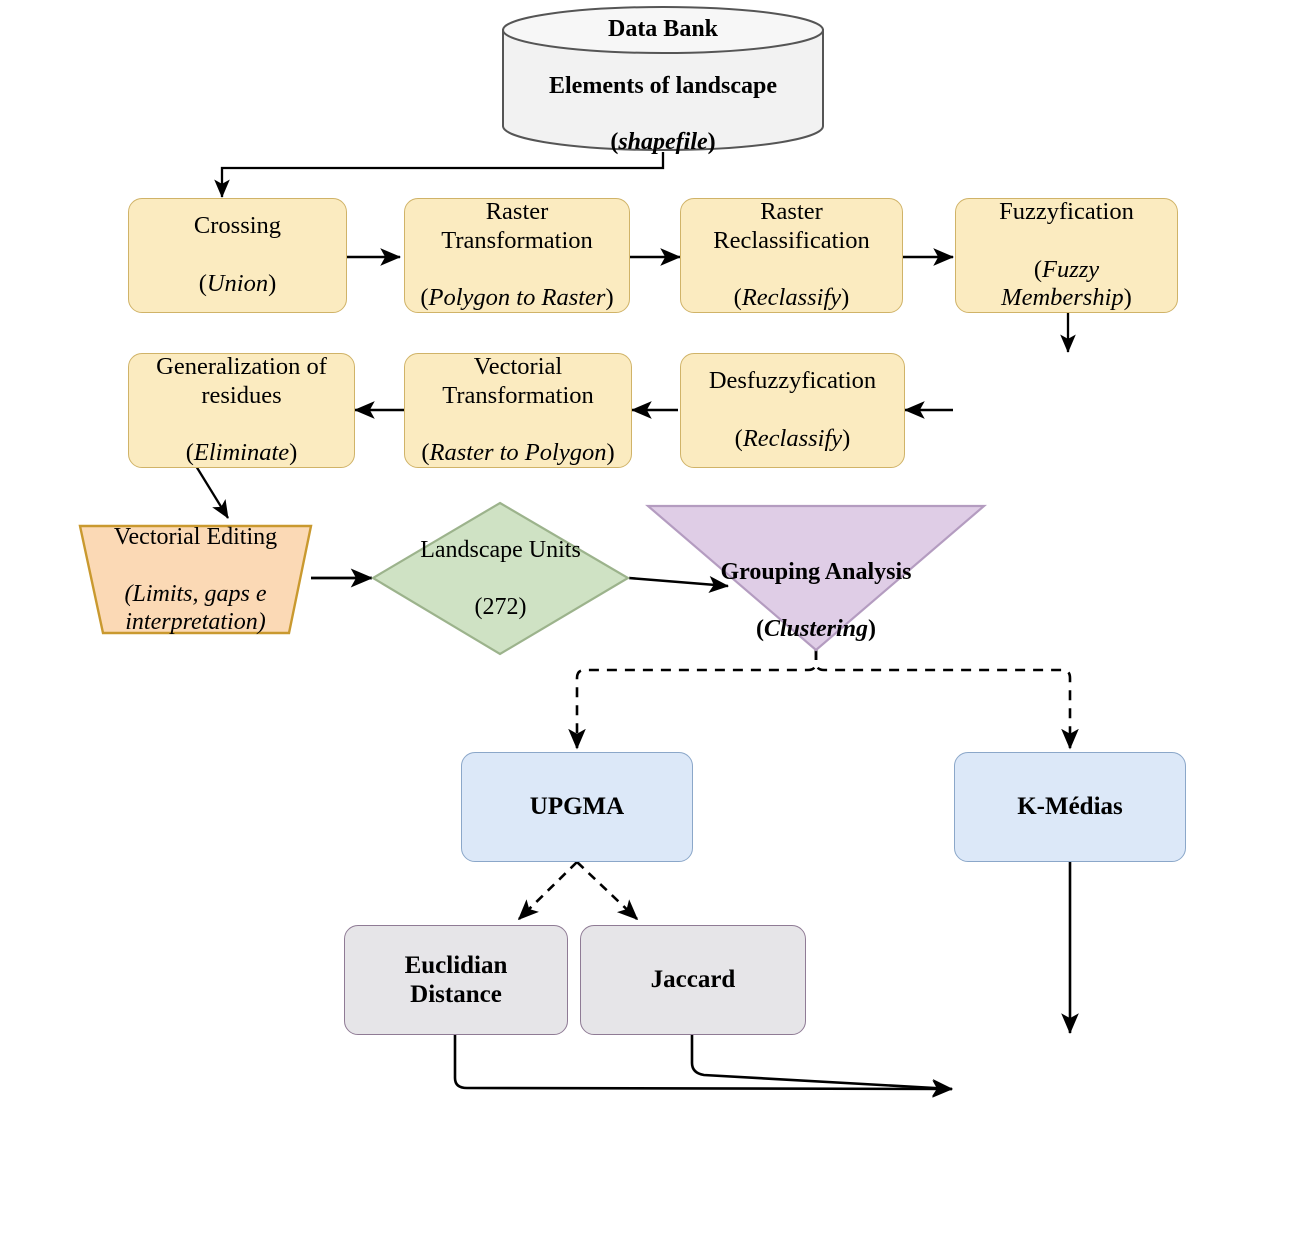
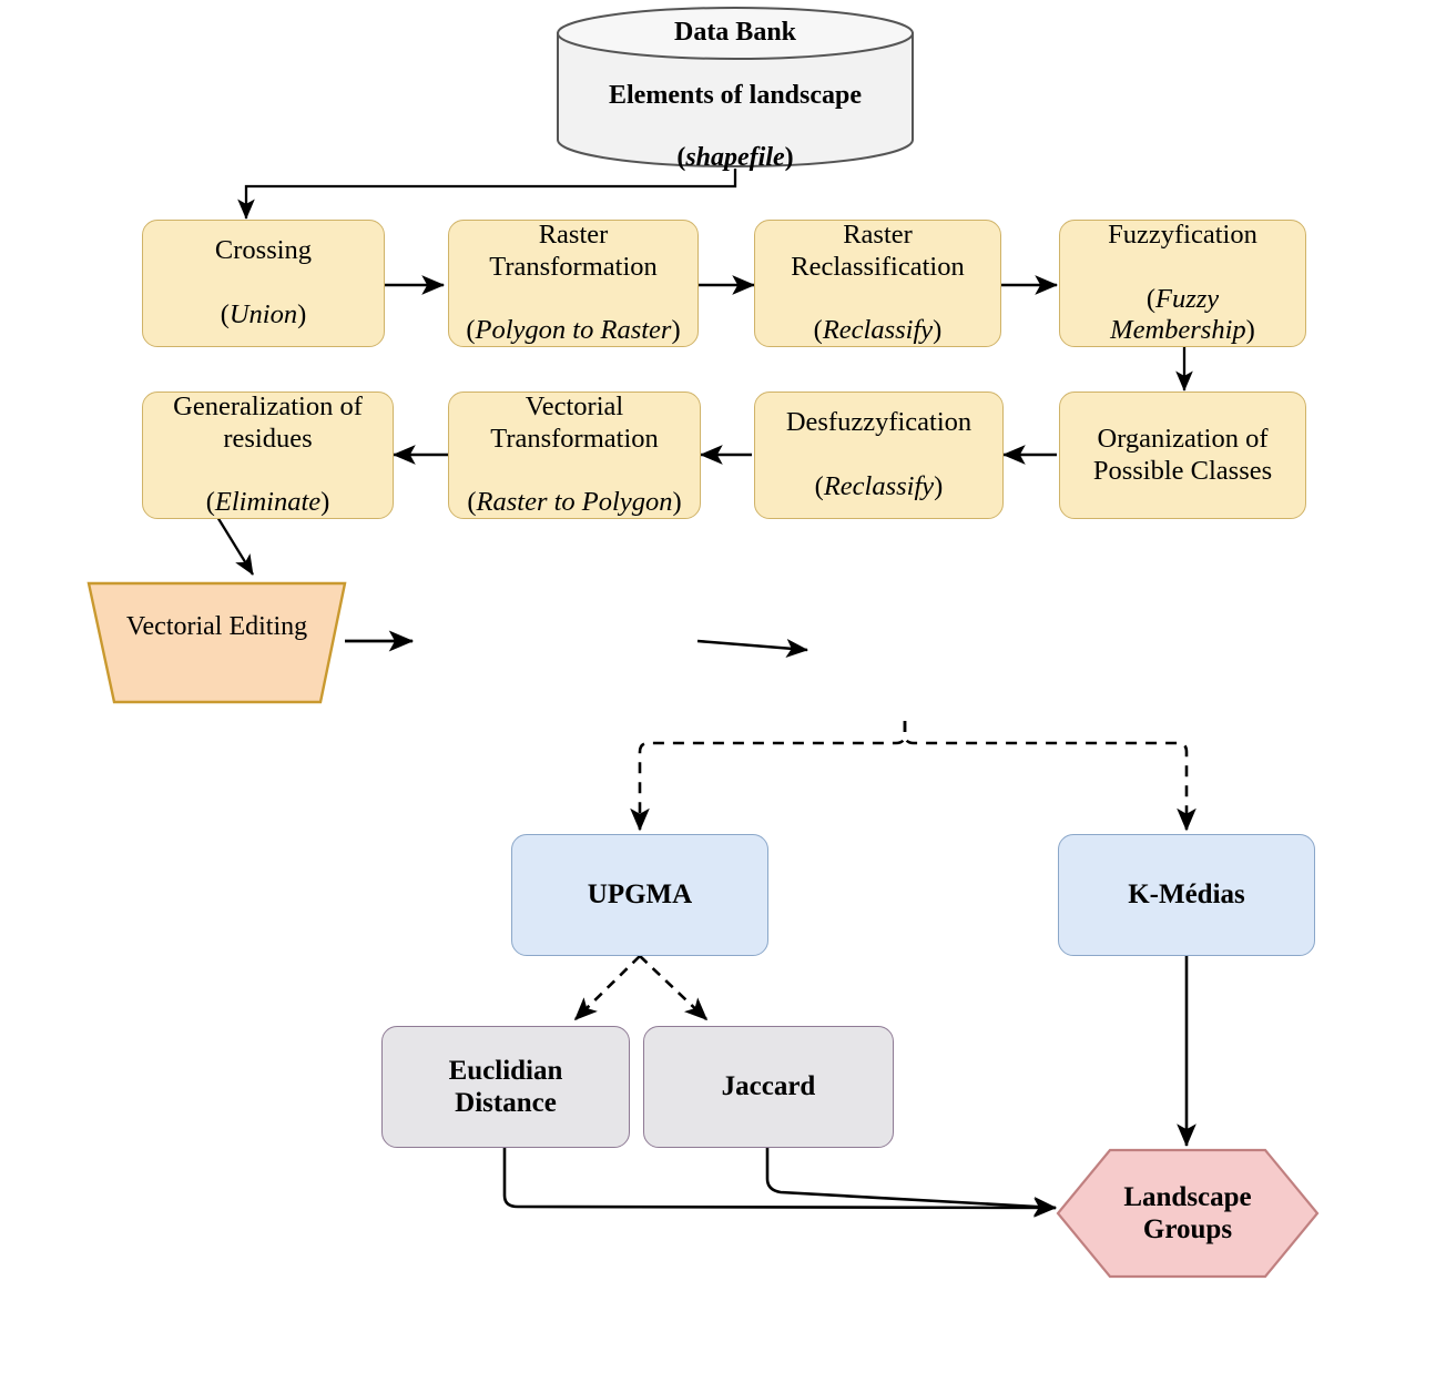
  Data Bank
  Elements of landscape
  (shapefile)
  Crossing
  (Union)
  Raster
  Transformation
  (Polygon to Raster)
  Raster
  Reclassification
  (Reclassify)
  Fuzzyfication
  (Fuzzy
  Membership)
+ Organization of
+ Possible Classes
  Desfuzzyfication
  (Reclassify)
  Vectorial
  Transformation
  (Raster to Polygon)
  Generalization of
  residues
  (Eliminate)
  Vectorial Editing
- (Limits, gaps e
- interpretation)
- Landscape Units
- (272)
- Grouping Analysis
- (Clustering)
  UPGMA
  K-Médias
  Euclidian
  Distance
  Jaccard
+ Landscape
+ Groups
